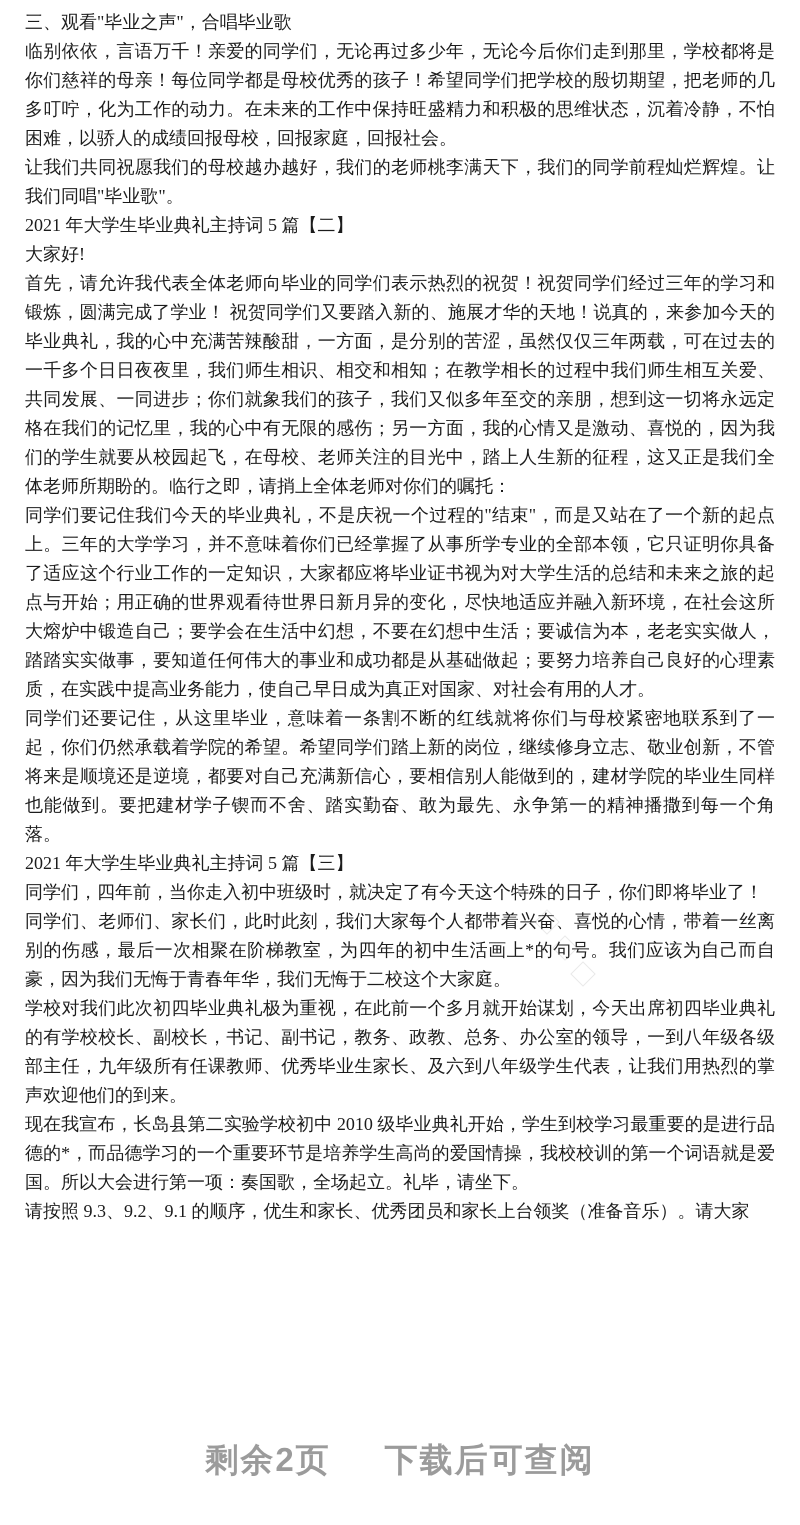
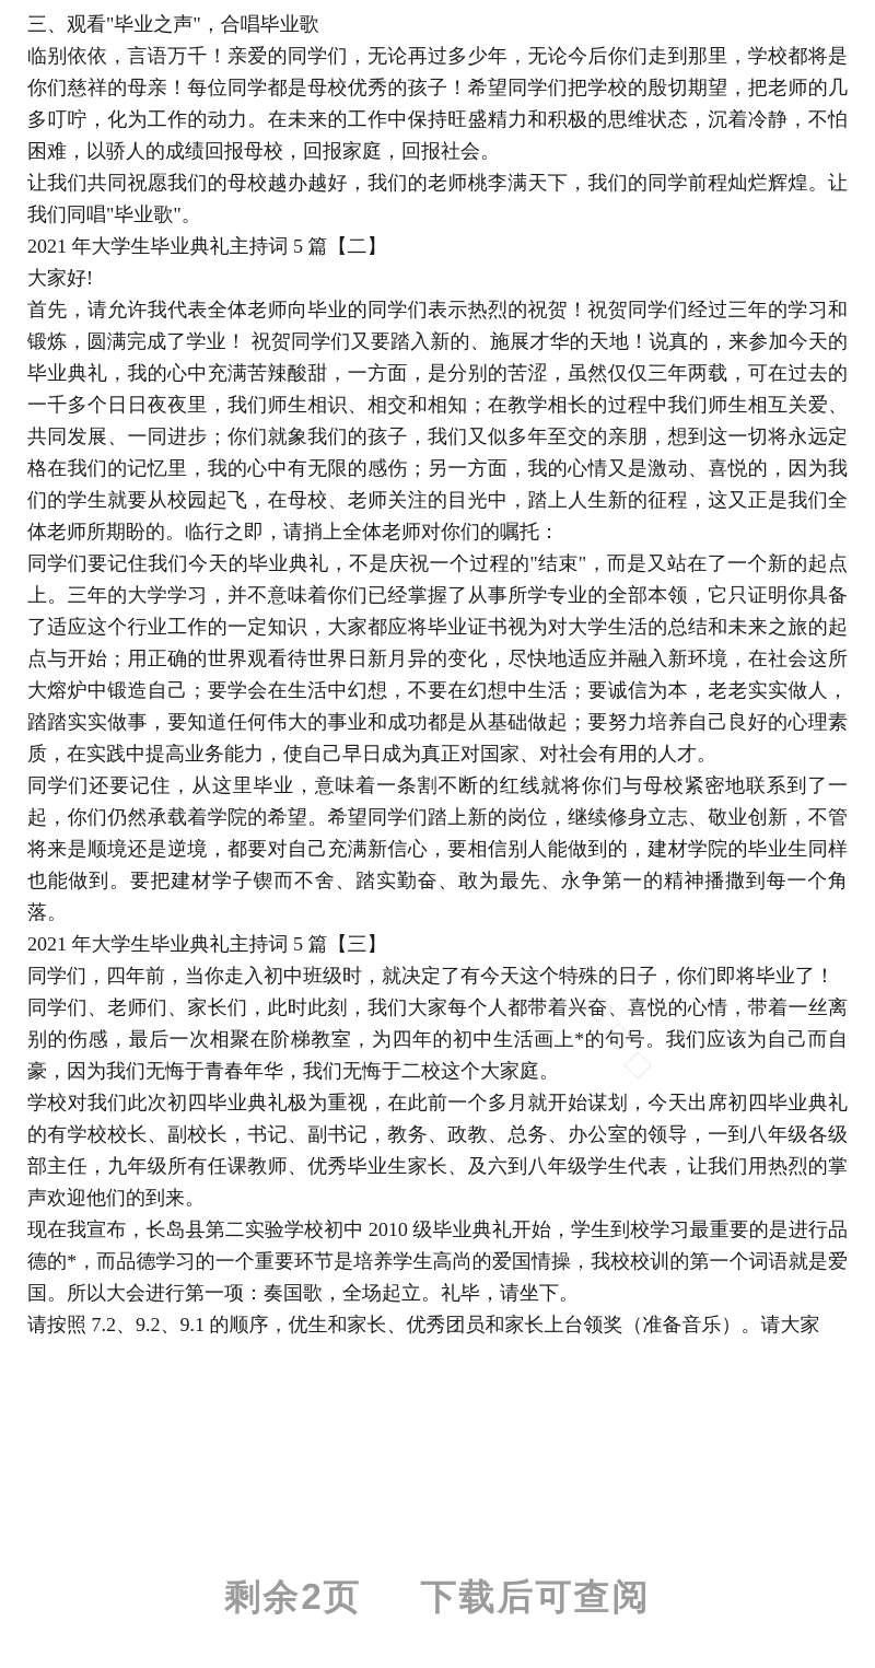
  三、观看"毕业之声"，合唱毕业歌
  临别依依，言语万千！亲爱的同学们，无论再过多少年，无论今后你们走到那里，学校都将是你们慈祥的母亲！每位同学都是母校优秀的孩子！希望同学们把学校的殷切期望，把老师的几多叮咛，化为工作的动力。在未来的工作中保持旺盛精力和积极的思维状态，沉着冷静，不怕困难，以骄人的成绩回报母校，回报家庭，回报社会。
  让我们共同祝愿我们的母校越办越好，我们的老师桃李满天下，我们的同学前程灿烂辉煌。让我们同唱"毕业歌"。
  2021 年大学生毕业典礼主持词 5 篇【二】
  大家好!
  首先，请允许我代表全体老师向毕业的同学们表示热烈的祝贺！祝贺同学们经过三年的学习和锻炼，圆满完成了学业！ 祝贺同学们又要踏入新的、施展才华的天地！说真的，来参加今天的毕业典礼，我的心中充满苦辣酸甜，一方面，是分别的苦涩，虽然仅仅三年两载，可在过去的一千多个日日夜夜里，我们师生相识、相交和相知；在教学相长的过程中我们师生相互关爱、共同发展、一同进步；你们就象我们的孩子，我们又似多年至交的亲朋，想到这一切将永远定格在我们的记忆里，我的心中有无限的感伤；另一方面，我的心情又是激动、喜悦的，因为我们的学生就要从校园起飞，在母校、老师关注的目光中，踏上人生新的征程，这又正是我们全体老师所期盼的。临行之即，请捎上全体老师对你们的嘱托：
  同学们要记住我们今天的毕业典礼，不是庆祝一个过程的"结束"，而是又站在了一个新的起点上。三年的大学学习，并不意味着你们已经掌握了从事所学专业的全部本领，它只证明你具备了适应这个行业工作的一定知识，大家都应将毕业证书视为对大学生活的总结和未来之旅的起点与开始；用正确的世界观看待世界日新月异的变化，尽快地适应并融入新环境，在社会这所大熔炉中锻造自己；要学会在生活中幻想，不要在幻想中生活；要诚信为本，老老实实做人，踏踏实实做事，要知道任何伟大的事业和成功都是从基础做起；要努力培养自己良好的心理素质，在实践中提高业务能力，使自己早日成为真正对国家、对社会有用的人才。
  同学们还要记住，从这里毕业，意味着一条割不断的红线就将你们与母校紧密地联系到了一起，你们仍然承载着学院的希望。希望同学们踏上新的岗位，继续修身立志、敬业创新，不管将来是顺境还是逆境，都要对自己充满新信心，要相信别人能做到的，建材学院的毕业生同样也能做到。要把建材学子锲而不舍、踏实勤奋、敢为最先、永争第一的精神播撒到每一个角落。
  2021 年大学生毕业典礼主持词 5 篇【三】
  同学们，四年前，当你走入初中班级时，就决定了有今天这个特殊的日子，你们即将毕业了！
  同学们、老师们、家长们，此时此刻，我们大家每个人都带着兴奋、喜悦的心情，带着一丝离别的伤感，最后一次相聚在阶梯教室，为四年的初中生活画上*的句号。我们应该为自己而自豪，因为我们无悔于青春年华，我们无悔于二校这个大家庭。
  学校对我们此次初四毕业典礼极为重视，在此前一个多月就开始谋划，今天出席初四毕业典礼的有学校校长、副校长，书记、副书记，教务、政教、总务、办公室的领导，一到八年级各级部主任，九年级所有任课教师、优秀毕业生家长、及六到八年级学生代表，让我们用热烈的掌声欢迎他们的到来。
  现在我宣布，长岛县第二实验学校初中 2010 级毕业典礼开始，学生到校学习最重要的是进行品德的*，而品德学习的一个重要环节是培养学生高尚的爱国情操，我校校训的第一个词语就是爱国。所以大会进行第一项：奏国歌，全场起立。礼毕，请坐下。
- 请按照 9.3、9.2、9.1 的顺序，优生和家长、优秀团员和家长上台领奖（准备音乐）。请大家
+ 请按照 7.2、9.2、9.1 的顺序，优生和家长、优秀团员和家长上台领奖（准备音乐）。请大家
  剩余2页
  下载后可查阅
